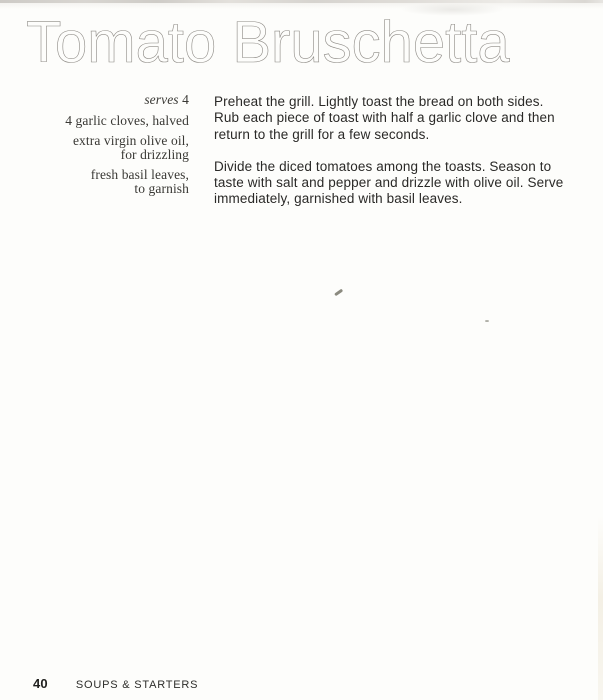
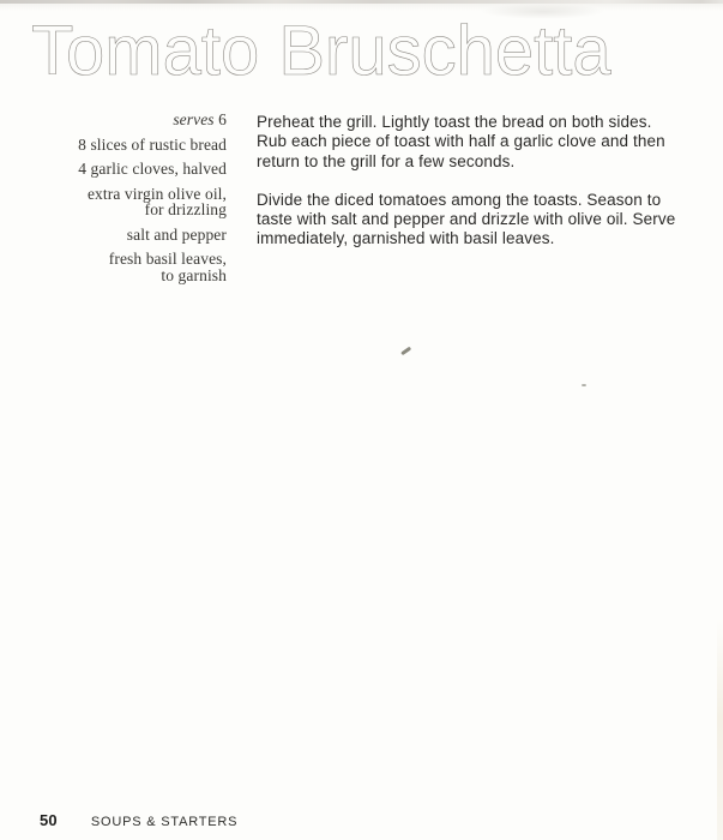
  Tomato Bruschetta
- serves 4
+ serves 6
+ 8 slices of rustic bread
  4 garlic cloves, halved
  extra virgin olive oil,
  for drizzling
+ salt and pepper
  fresh basil leaves,
  to garnish
  Preheat the grill. Lightly toast the bread on both sides.
  Rub each piece of toast with half a garlic clove and then
  return to the grill for a few seconds.
  Divide the diced tomatoes among the toasts. Season to
  taste with salt and pepper and drizzle with olive oil. Serve
  immediately, garnished with basil leaves.
- 40
+ 50
  SOUPS & STARTERS
